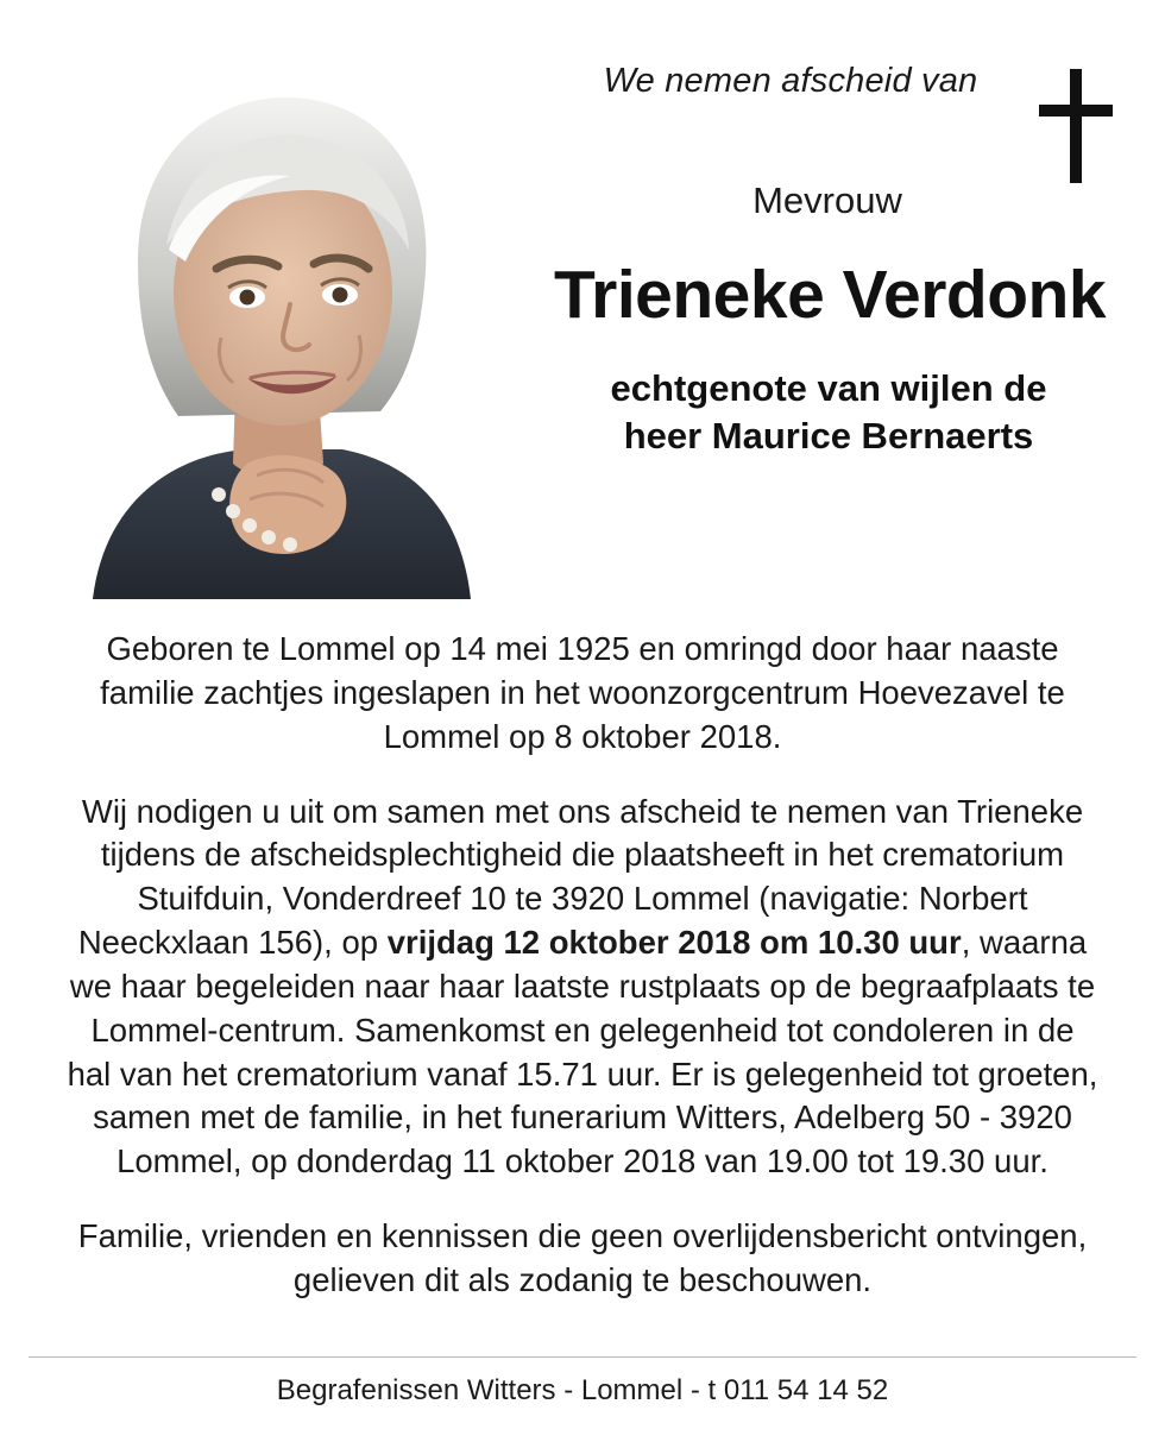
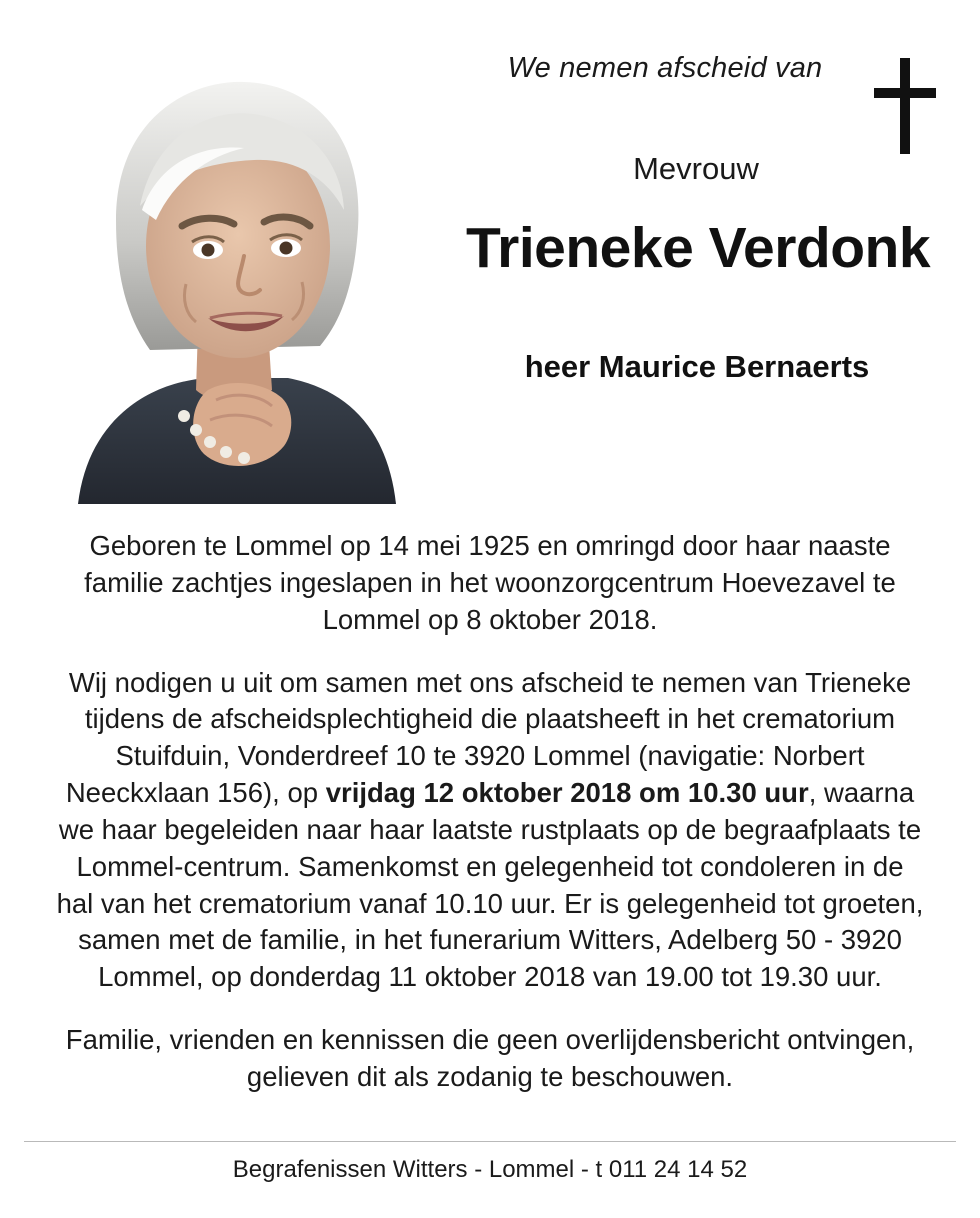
  We nemen afscheid van
  Mevrouw
  Trieneke Verdonk
- echtgenote van wijlen de
  heer Maurice Bernaerts
  Geboren te Lommel op 14 mei 1925 en omringd door haar naaste familie zachtjes ingeslapen in het woonzorgcentrum Hoevezavel te Lommel op 8 oktober 2018.
- Wij nodigen u uit om samen met ons afscheid te nemen van Trieneke tijdens de afscheidsplechtigheid die plaatsheeft in het crematorium Stuifduin, Vonderdreef 10 te 3920 Lommel (navigatie: Norbert Neeckxlaan 156), op vrijdag 12 oktober 2018 om 10.30 uur, waarna we haar begeleiden naar haar laatste rustplaats op de begraafplaats te Lommel-centrum. Samenkomst en gelegenheid tot condoleren in de hal van het crematorium vanaf 15.71 uur. Er is gelegenheid tot groeten, samen met de familie, in het funerarium Witters, Adelberg 50 - 3920 Lommel, op donderdag 11 oktober 2018 van 19.00 tot 19.30 uur.
+ Wij nodigen u uit om samen met ons afscheid te nemen van Trieneke tijdens de afscheidsplechtigheid die plaatsheeft in het crematorium Stuifduin, Vonderdreef 10 te 3920 Lommel (navigatie: Norbert Neeckxlaan 156), op vrijdag 12 oktober 2018 om 10.30 uur, waarna we haar begeleiden naar haar laatste rustplaats op de begraafplaats te Lommel-centrum. Samenkomst en gelegenheid tot condoleren in de hal van het crematorium vanaf 10.10 uur. Er is gelegenheid tot groeten, samen met de familie, in het funerarium Witters, Adelberg 50 - 3920 Lommel, op donderdag 11 oktober 2018 van 19.00 tot 19.30 uur.
  Familie, vrienden en kennissen die geen overlijdensbericht ontvingen, gelieven dit als zodanig te beschouwen.
- Begrafenissen Witters - Lommel - t 011 54 14 52
+ Begrafenissen Witters - Lommel - t 011 24 14 52
